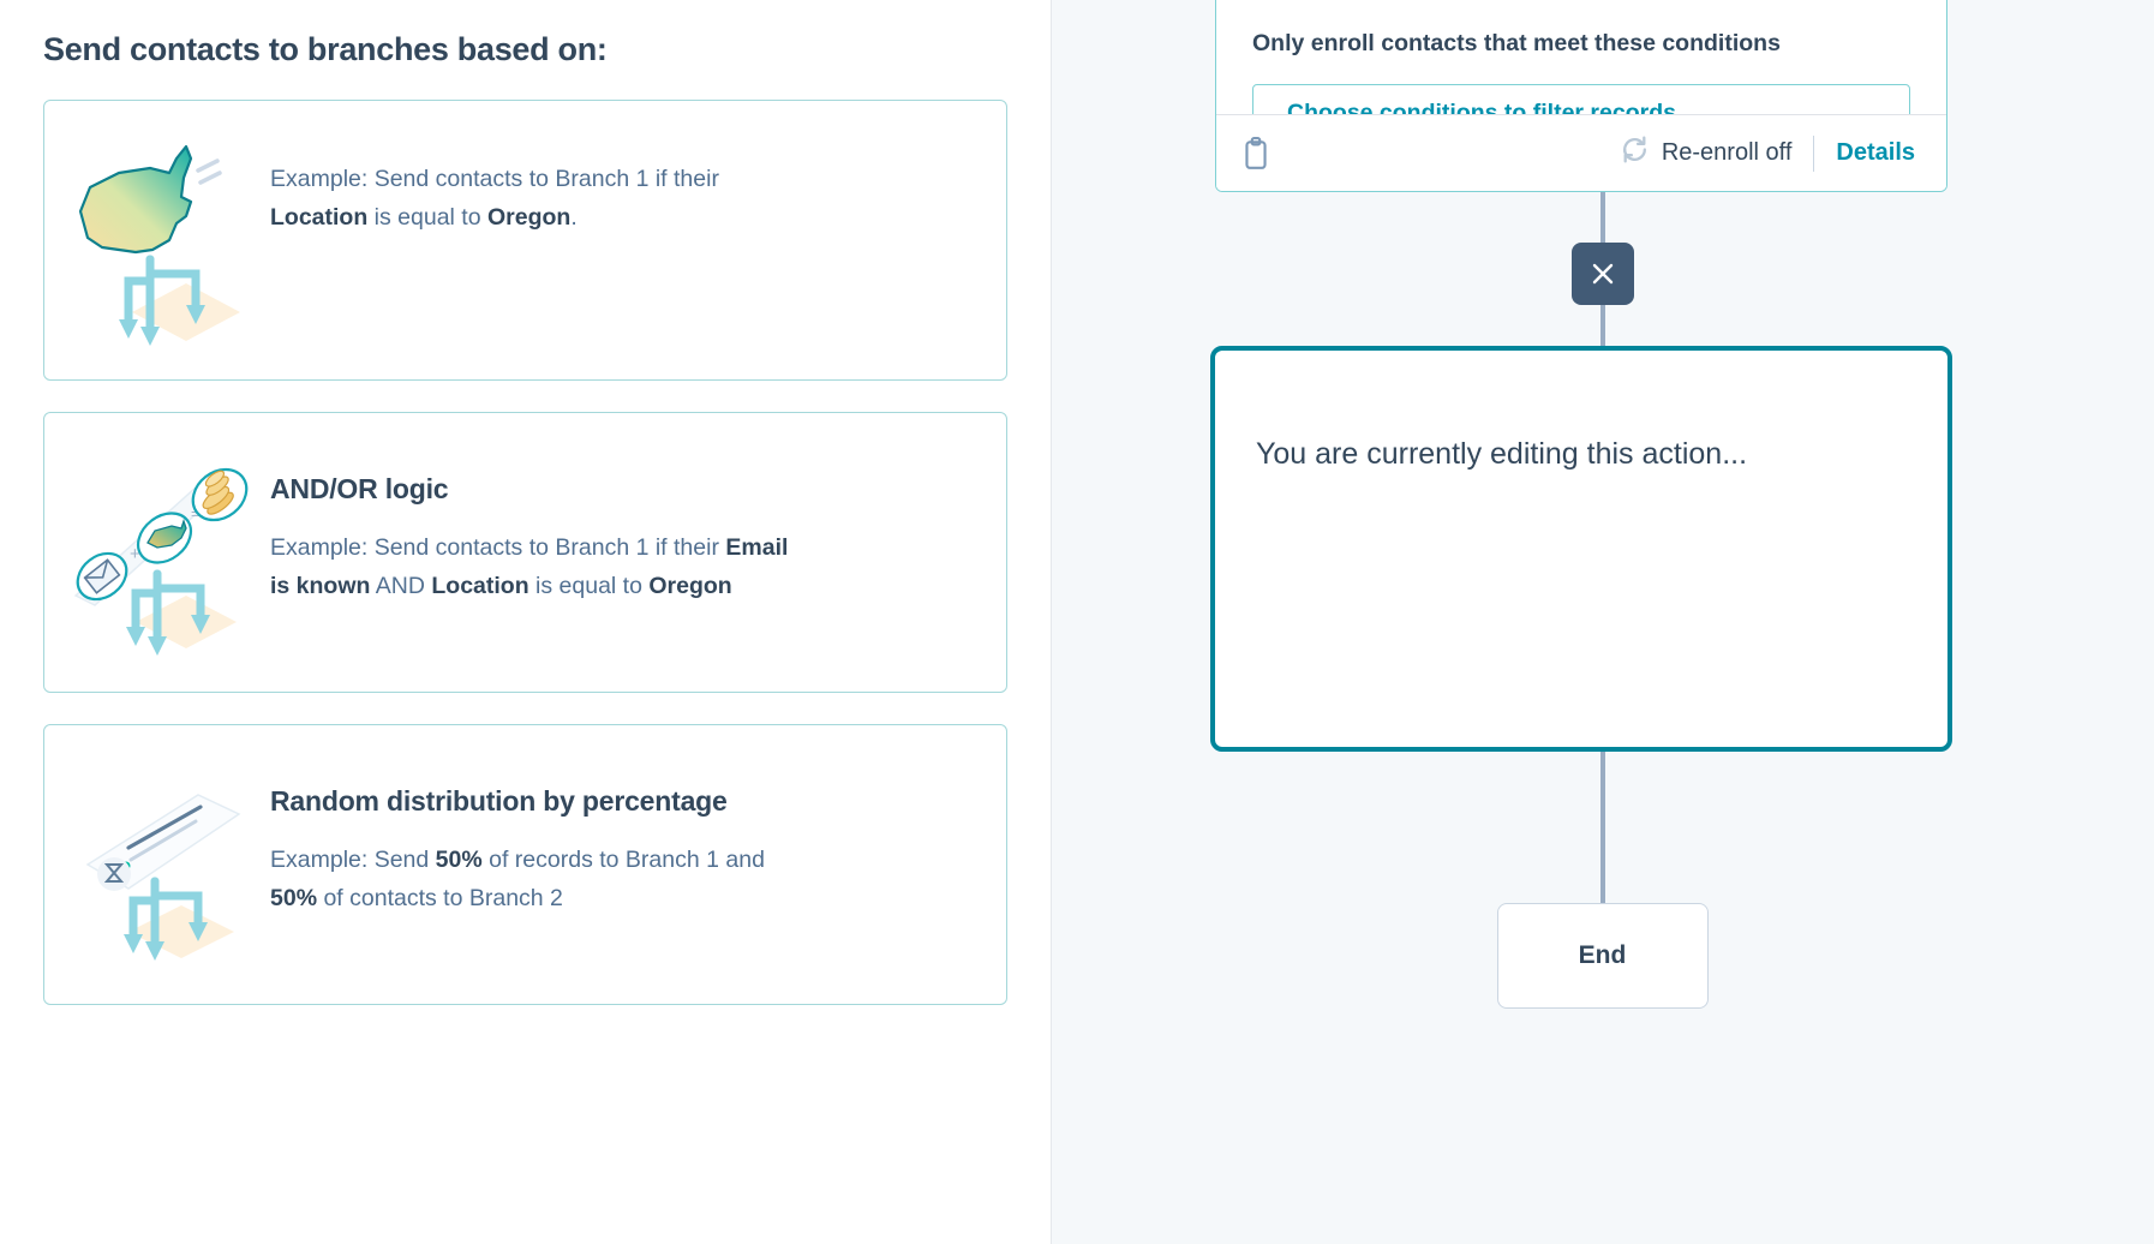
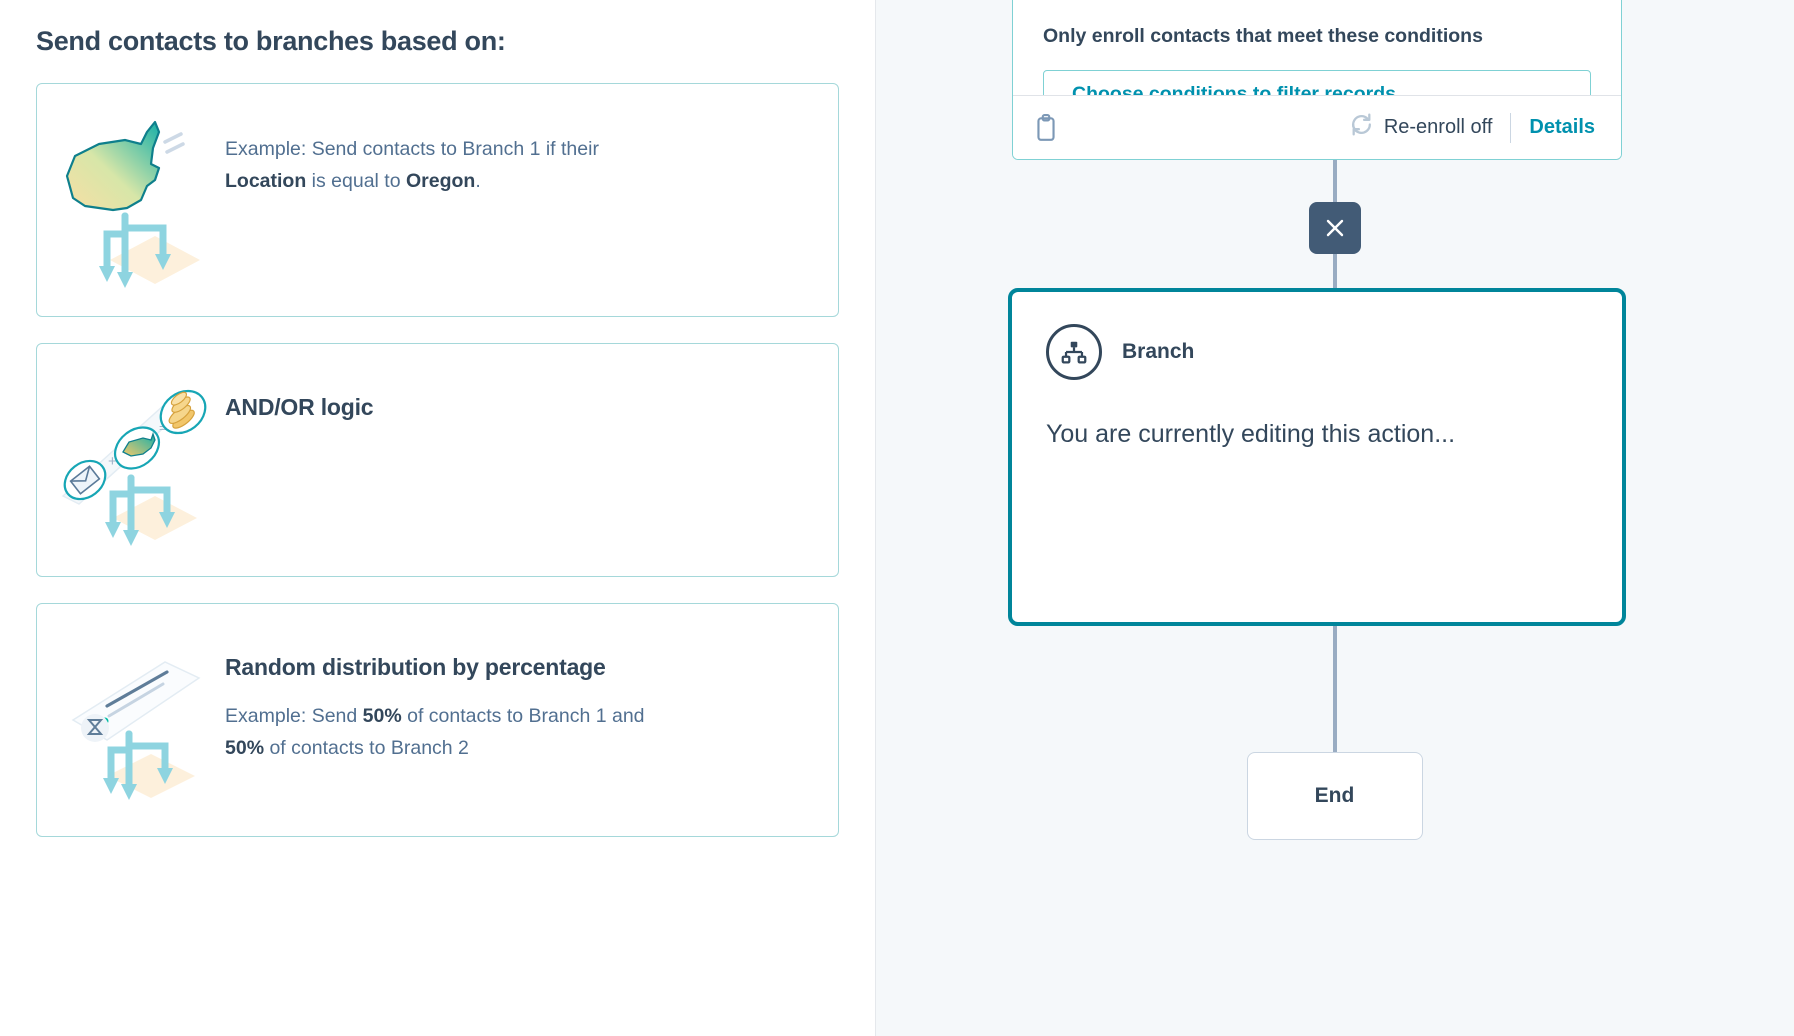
  Send contacts to branches based on:
  Example: Send contacts to Branch 1 if their Location is equal to Oregon.
  +
  =
  AND/OR logic
- Example: Send contacts to Branch 1 if their Email is known AND Location is equal to Oregon
  Random distribution by percentage
- Example: Send 50% of records to Branch 1 and 50% of contacts to Branch 2
+ Example: Send 50% of contacts to Branch 1 and 50% of contacts to Branch 2
  Only enroll contacts that meet these conditions
  Choose conditions to filter records
  Re-enroll off
  Details
+ Branch
  You are currently editing this action...
  End
